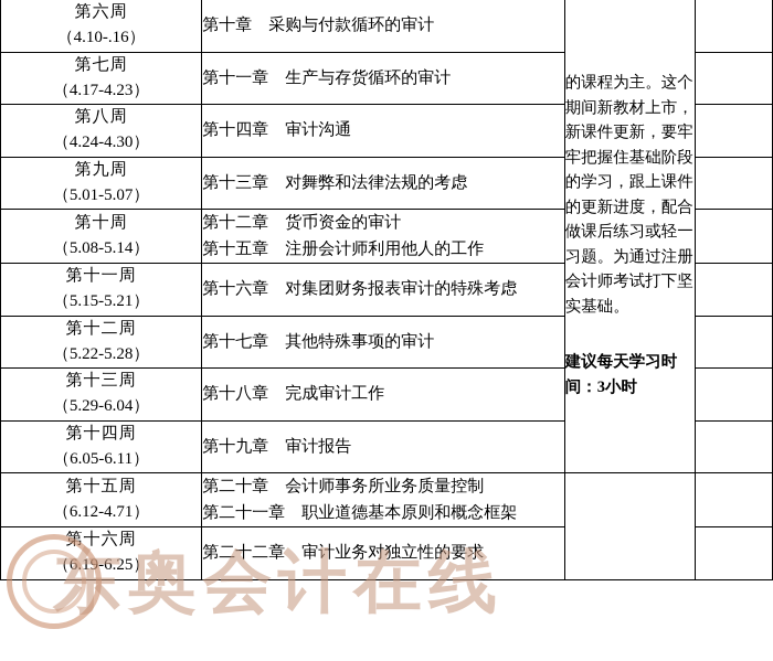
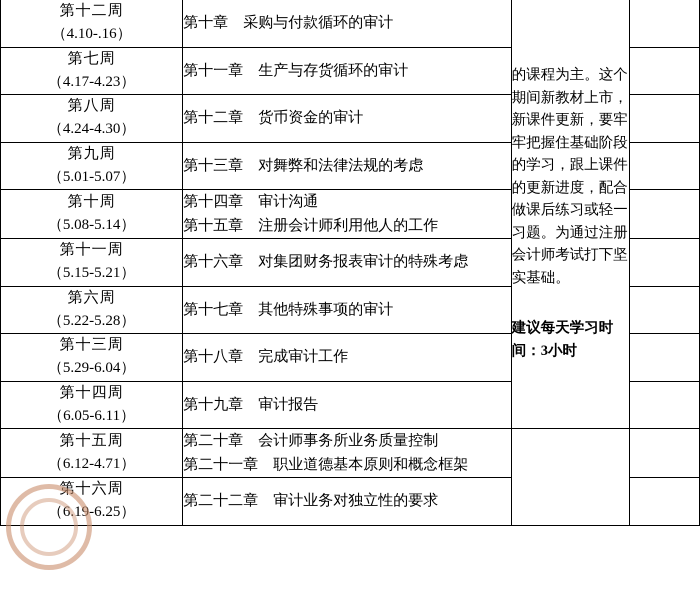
- 第六周 （4.10-.16）	第十章 采购与付款循环的审计	的课程为主。这个期间新教材上市，新课件更新，要牢牢把握住基础阶段的学习，跟上课件的更新进度，配合做课后练习或轻一习题。为通过注册会计师考试打下坚实基础。 建议每天学习时间：3小时
+ 第十二周 （4.10-.16）	第十章 采购与付款循环的审计	的课程为主。这个期间新教材上市，新课件更新，要牢牢把握住基础阶段的学习，跟上课件的更新进度，配合做课后练习或轻一习题。为通过注册会计师考试打下坚实基础。 建议每天学习时间：3小时
  第七周 （4.17-4.23）	第十一章 生产与存货循环的审计
- 第八周 （4.24-4.30）	第十四章 审计沟通
+ 第八周 （4.24-4.30）	第十二章 货币资金的审计
  第九周 （5.01-5.07）	第十三章 对舞弊和法律法规的考虑
- 第十周 （5.08-5.14）	第十二章 货币资金的审计 第十五章 注册会计师利用他人的工作
+ 第十周 （5.08-5.14）	第十四章 审计沟通 第十五章 注册会计师利用他人的工作
  第十一周 （5.15-5.21）	第十六章 对集团财务报表审计的特殊考虑
- 第十二周 （5.22-5.28）	第十七章 其他特殊事项的审计
+ 第六周 （5.22-5.28）	第十七章 其他特殊事项的审计
  第十三周 （5.29-6.04）	第十八章 完成审计工作
  第十四周 （6.05-6.11）	第十九章 审计报告
  第十五周 （6.12-4.71）	第二十章 会计师事务所业务质量控制 第二十一章 职业道德基本原则和概念框架
  第十六周 （6.19-6.25）	第二十二章 审计业务对独立性的要求
- 东奥会计在线
